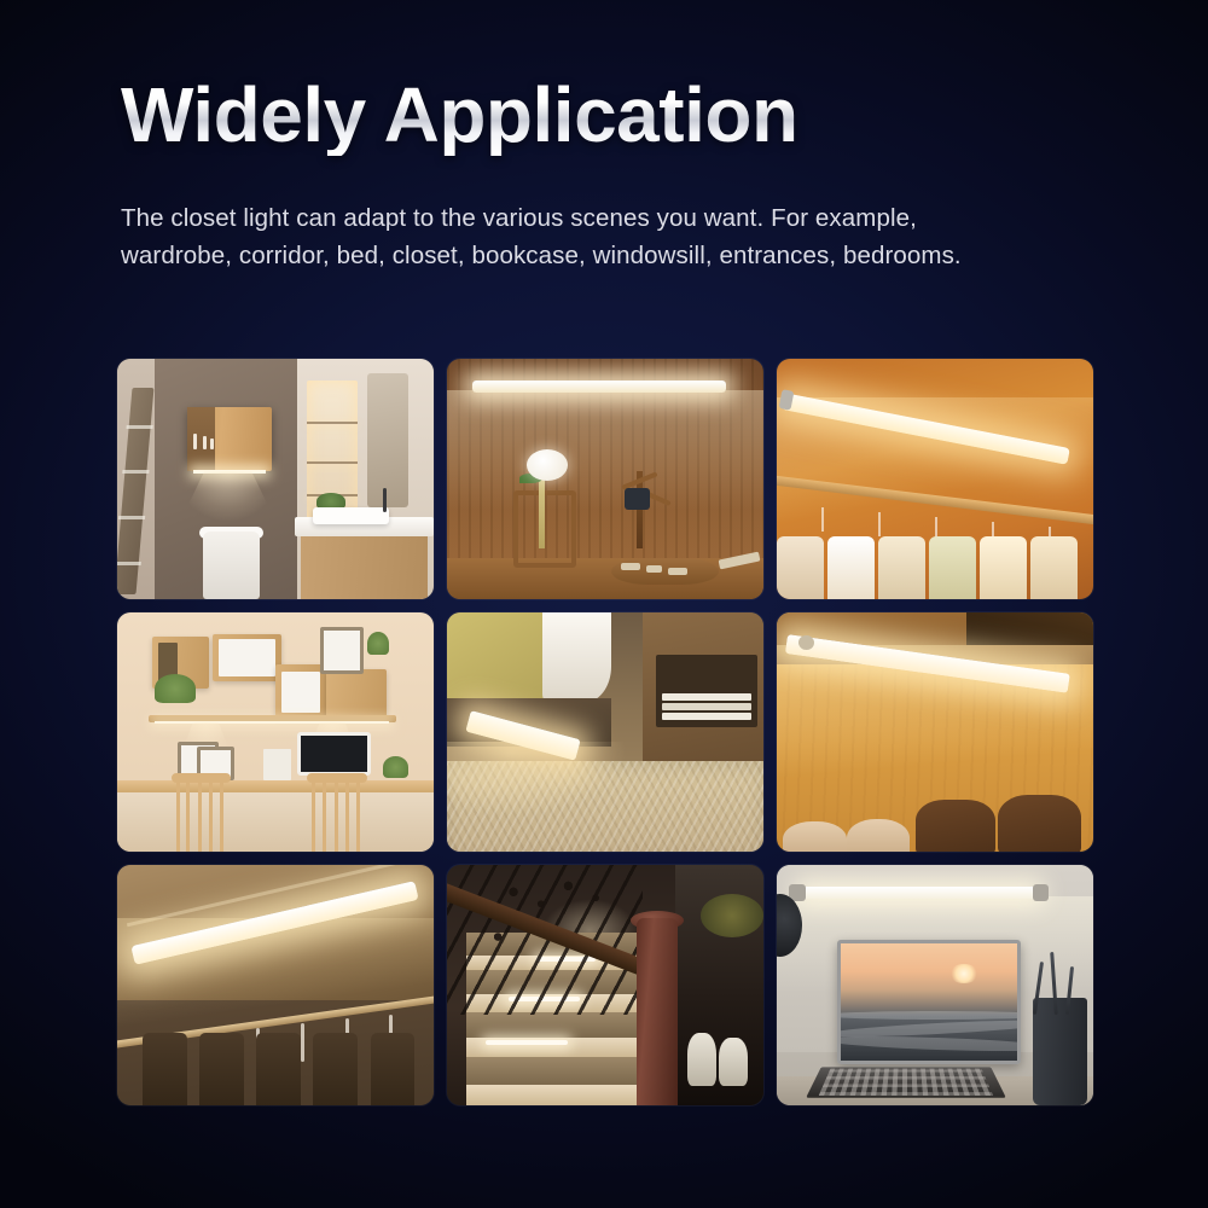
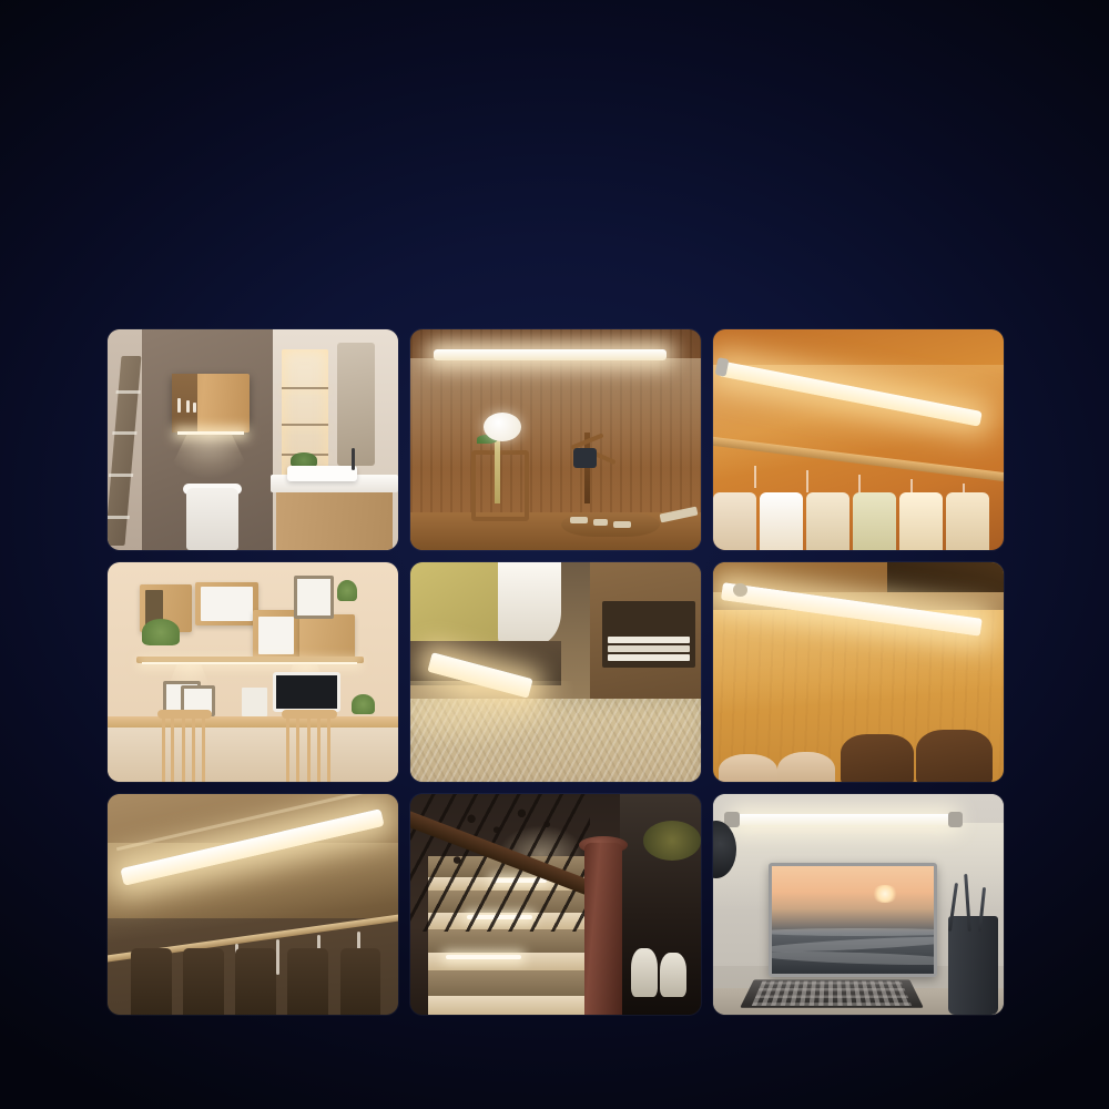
- Widely Application
- The closet light can adapt to the various scenes you want. For example, wardrobe, corridor, bed, closet, bookcase, windowsill, entrances, bedrooms.
